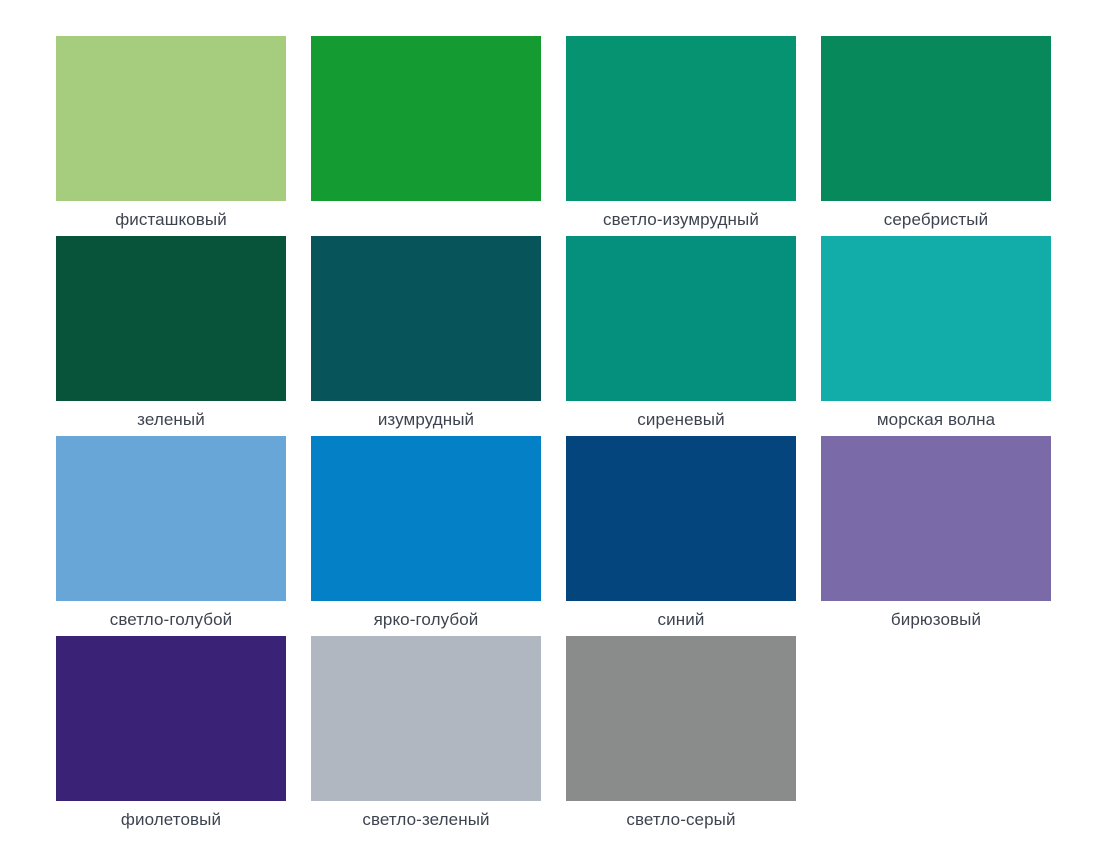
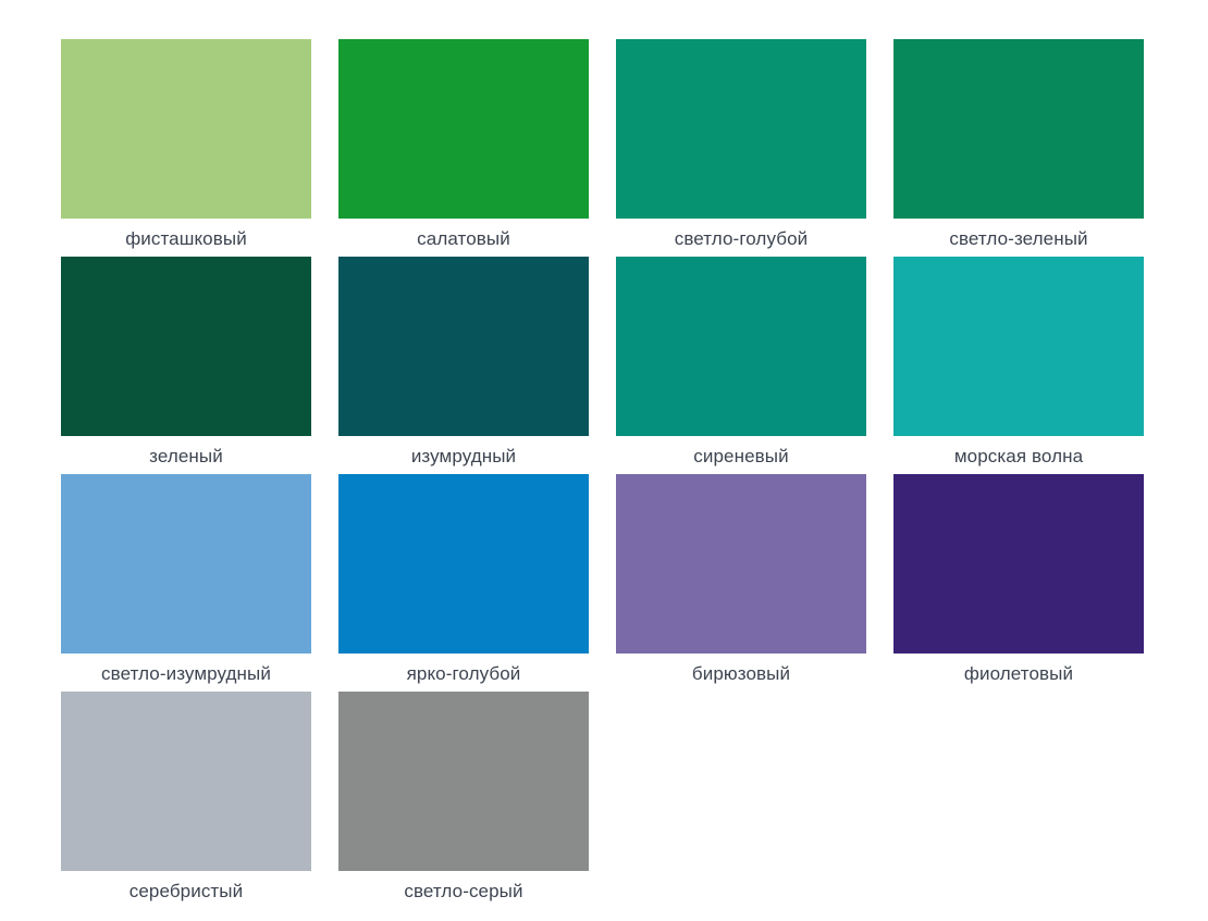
  фисташковый
+ салатовый
- светло-изумрудный
+ светло-голубой
- серебристый
+ светло-зеленый
  зеленый
  изумрудный
  сиреневый
  морская волна
- светло-голубой
+ светло-изумрудный
  ярко-голубой
- синий
  бирюзовый
  фиолетовый
- светло-зеленый
+ серебристый
  светло-серый
